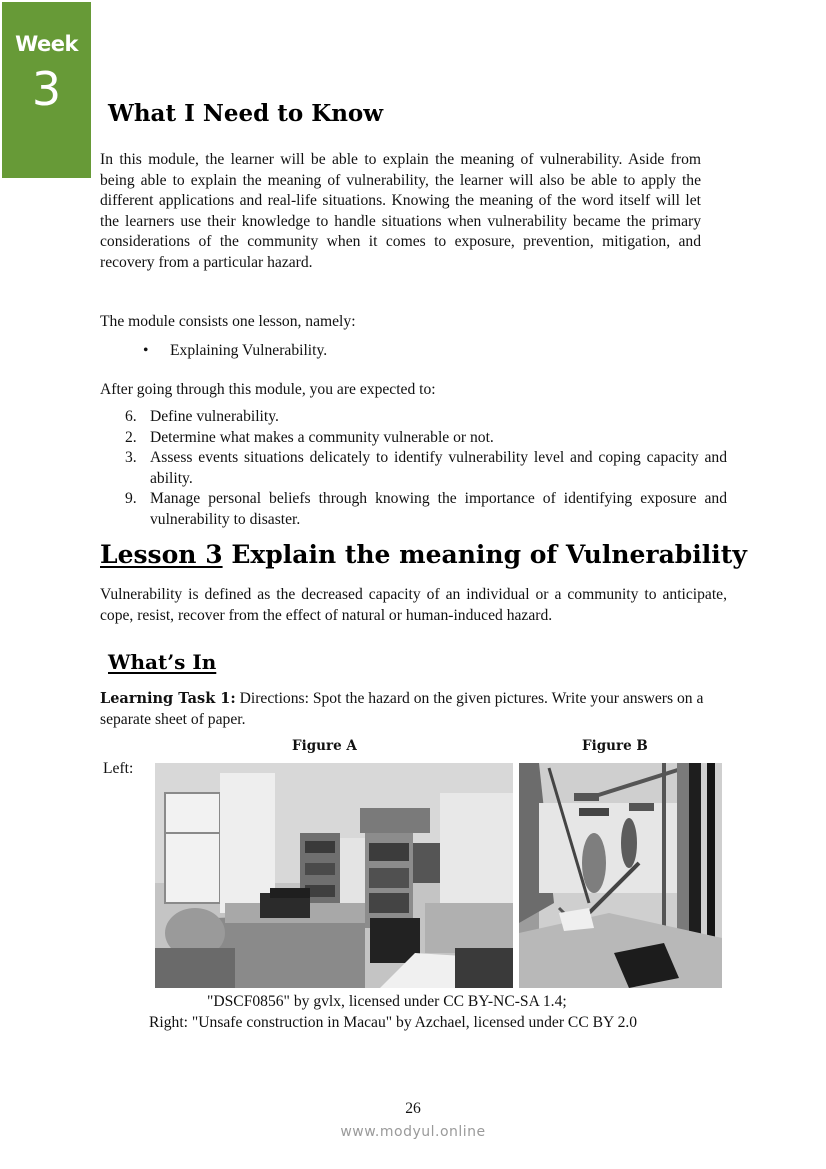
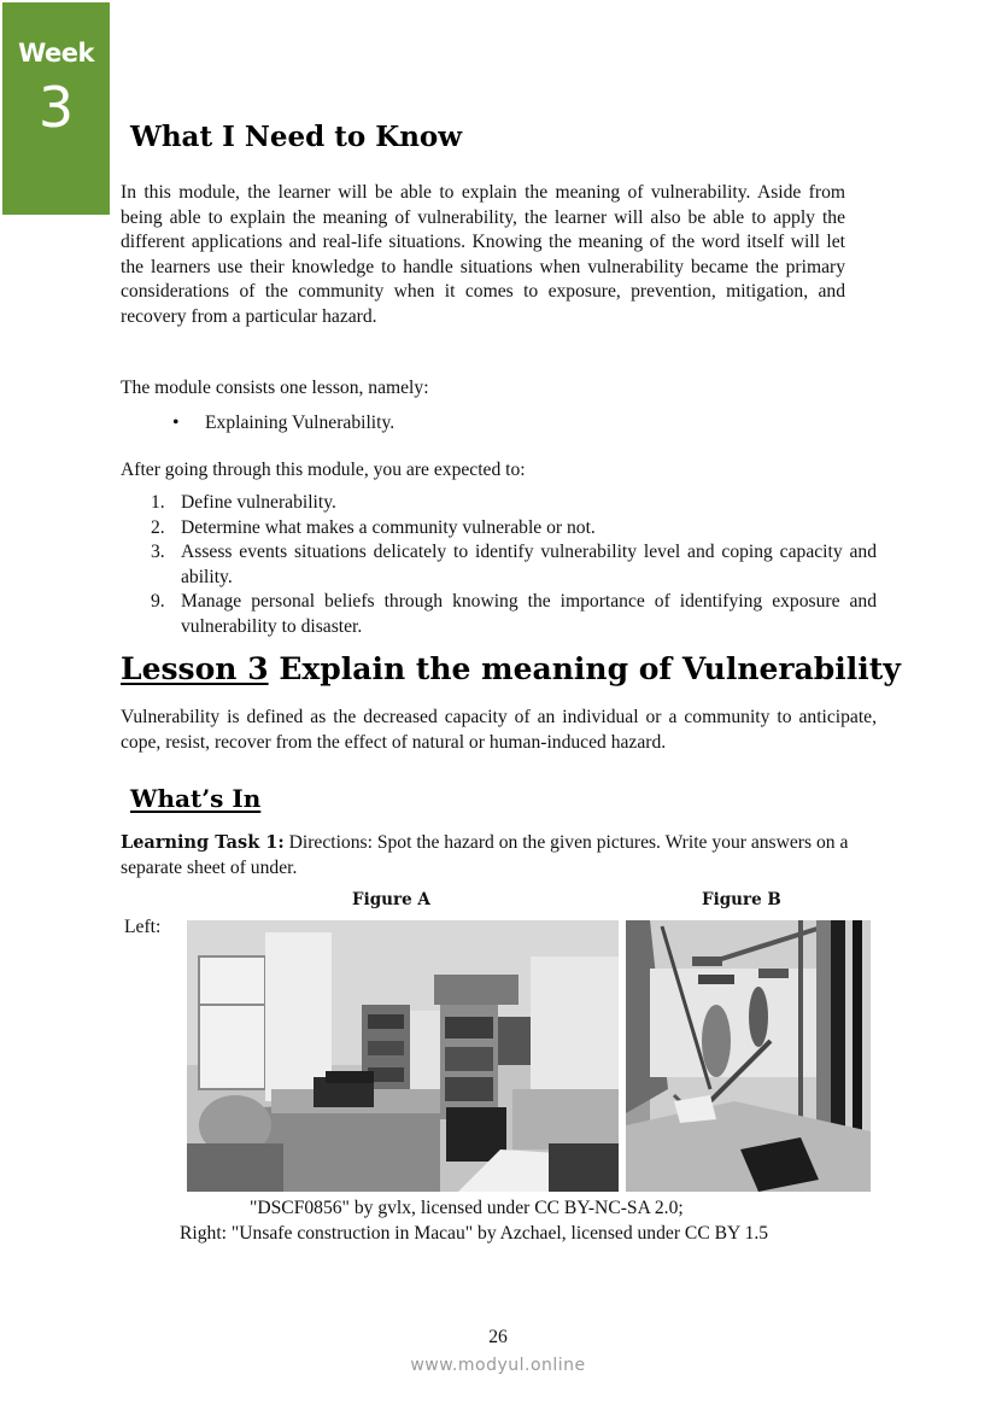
  Week
  3
  What I Need to Know
  In this module, the learner will be able to explain the meaning of vulnerability. Aside from being able to explain the meaning of vulnerability, the learner will also be able to apply the different applications and real-life situations. Knowing the meaning of the word itself will let the learners use their knowledge to handle situations when vulnerability became the primary considerations of the community when it comes to exposure, prevention, mitigation, and recovery from a particular hazard.
  The module consists one lesson, namely:
  • Explaining Vulnerability.
  After going through this module, you are expected to:
- 6.
+ 1.
  Define vulnerability.
  2.
  Determine what makes a community vulnerable or not.
  3.
  Assess events situations delicately to identify vulnerability level and coping capacity and ability.
  9.
  Manage personal beliefs through knowing the importance of identifying exposure and vulnerability to disaster.
  Lesson 3 Explain the meaning of Vulnerability
  Vulnerability is defined as the decreased capacity of an individual or a community to anticipate, cope, resist, recover from the effect of natural or human-induced hazard.
  What’s In
- Learning Task 1: Directions: Spot the hazard on the given pictures. Write your answers on a separate sheet of paper.
+ Learning Task 1: Directions: Spot the hazard on the given pictures. Write your answers on a separate sheet of under.
  Figure A
  Figure B
  Left:
- "DSCF0856" by gvlx, licensed under CC BY-NC-SA 1.4;
+ "DSCF0856" by gvlx, licensed under CC BY-NC-SA 2.0;
- Right: "Unsafe construction in Macau" by Azchael, licensed under CC BY 2.0
+ Right: "Unsafe construction in Macau" by Azchael, licensed under CC BY 1.5
  26
  www.modyul.online
